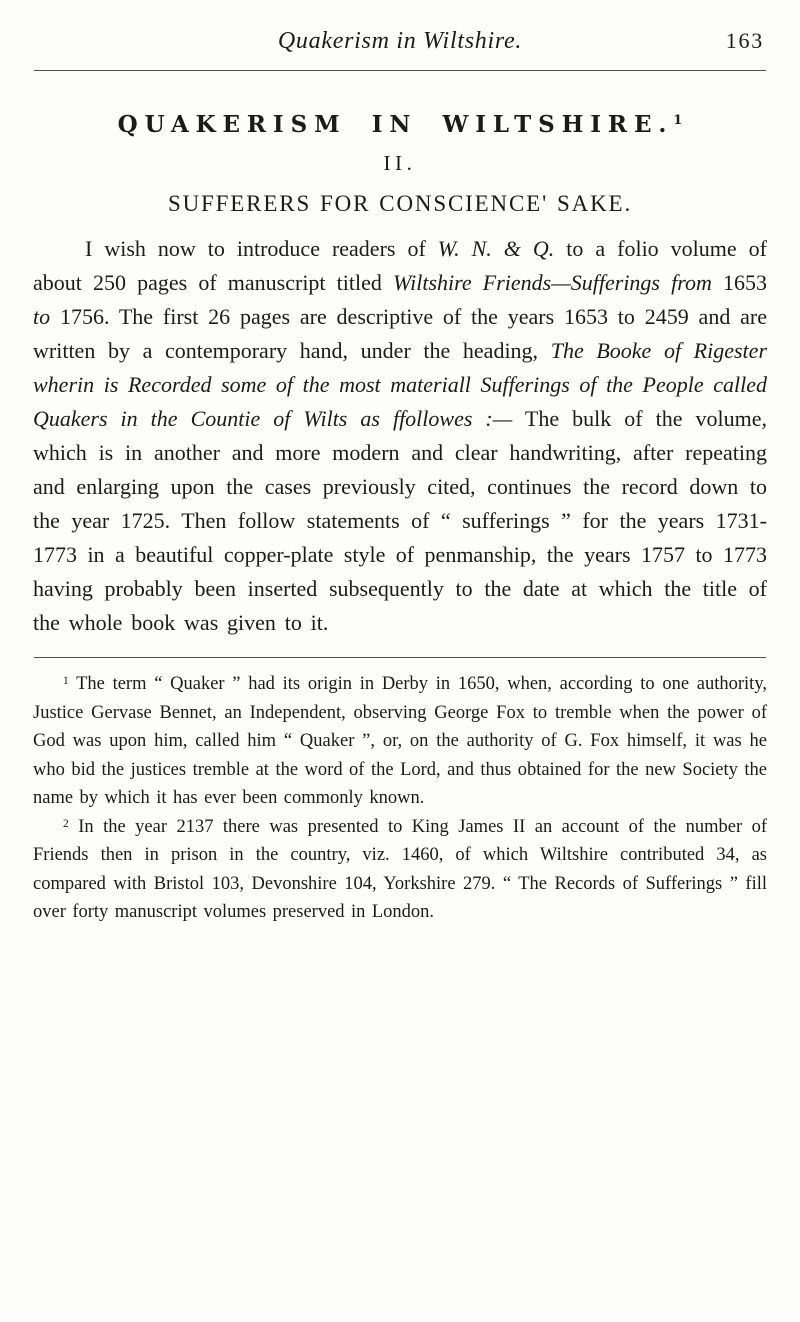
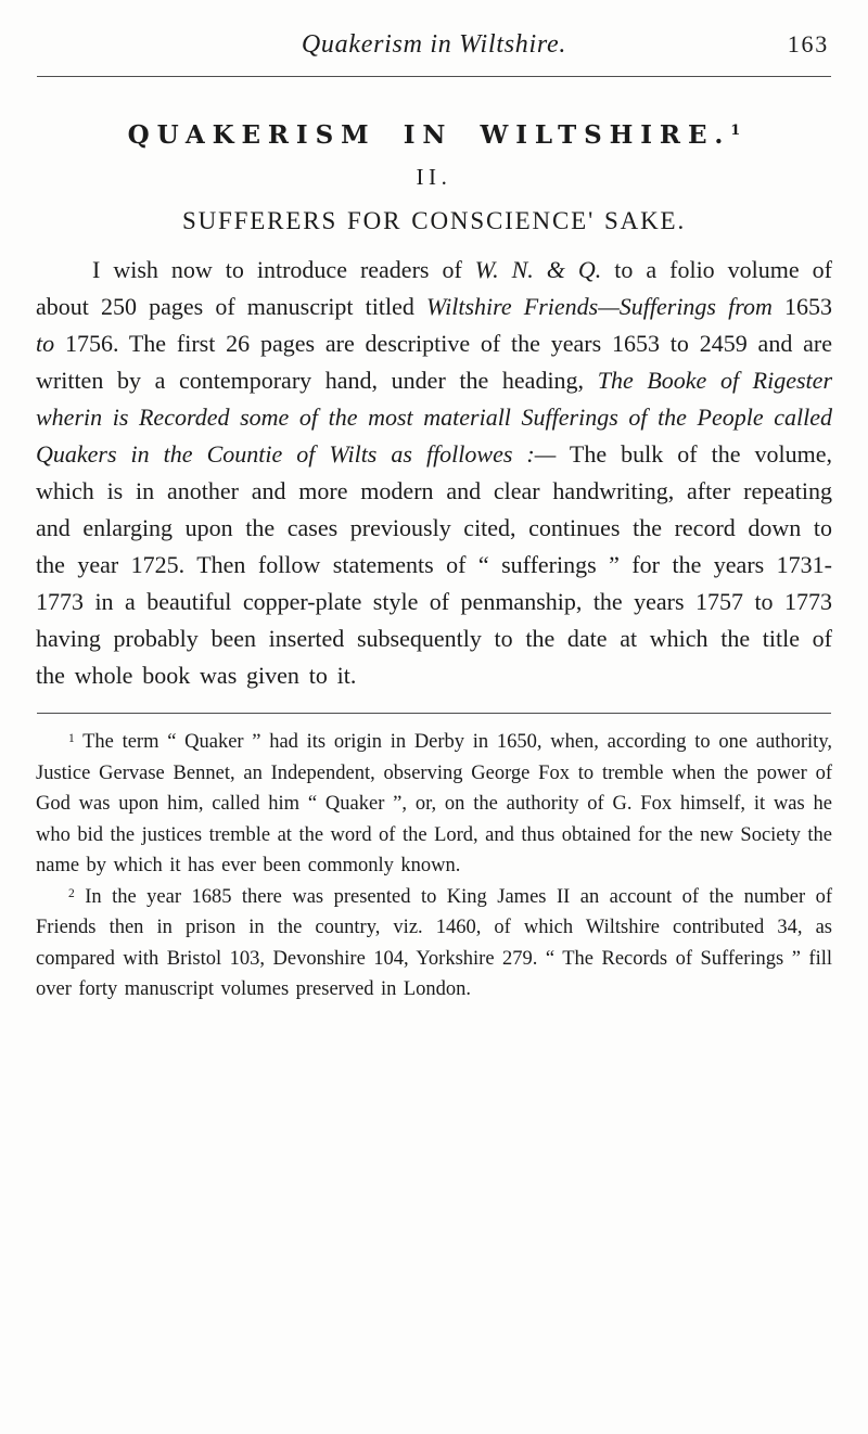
  Quakerism in Wiltshire.
  163
  QUAKERISM IN WILTSHIRE.1
  II.
  SUFFERERS FOR CONSCIENCE' SAKE.
  I wish now to introduce readers of W. N. & Q. to a folio volume of about 250 pages of manuscript titled Wiltshire Friends—Sufferings from 1653 to 1756. The first 26 pages are descriptive of the years 1653 to 2459 and are written by a contemporary hand, under the heading, The Booke of Rigester wherin is Recorded some of the most materiall Sufferings of the People called Quakers in the Countie of Wilts as ffollowes :— The bulk of the volume, which is in another and more modern and clear handwriting, after repeating and enlarging upon the cases previously cited, continues the record down to the year 1725. Then follow statements of “ sufferings ” for the years 1731-1773 in a beautiful copper-plate style of penmanship, the years 1757 to 1773 having probably been inserted subsequently to the date at which the title of the whole book was given to it.
  1 The term “ Quaker ” had its origin in Derby in 1650, when, according to one authority, Justice Gervase Bennet, an Independent, observing George Fox to tremble when the power of God was upon him, called him “ Quaker ”, or, on the authority of G. Fox himself, it was he who bid the justices tremble at the word of the Lord, and thus obtained for the new Society the name by which it has ever been commonly known.
- 2 In the year 2137 there was presented to King James II an account of the number of Friends then in prison in the country, viz. 1460, of which Wiltshire contributed 34, as compared with Bristol 103, Devonshire 104, Yorkshire 279. “ The Records of Sufferings ” fill over forty manuscript volumes preserved in London.
+ 2 In the year 1685 there was presented to King James II an account of the number of Friends then in prison in the country, viz. 1460, of which Wiltshire contributed 34, as compared with Bristol 103, Devonshire 104, Yorkshire 279. “ The Records of Sufferings ” fill over forty manuscript volumes preserved in London.
